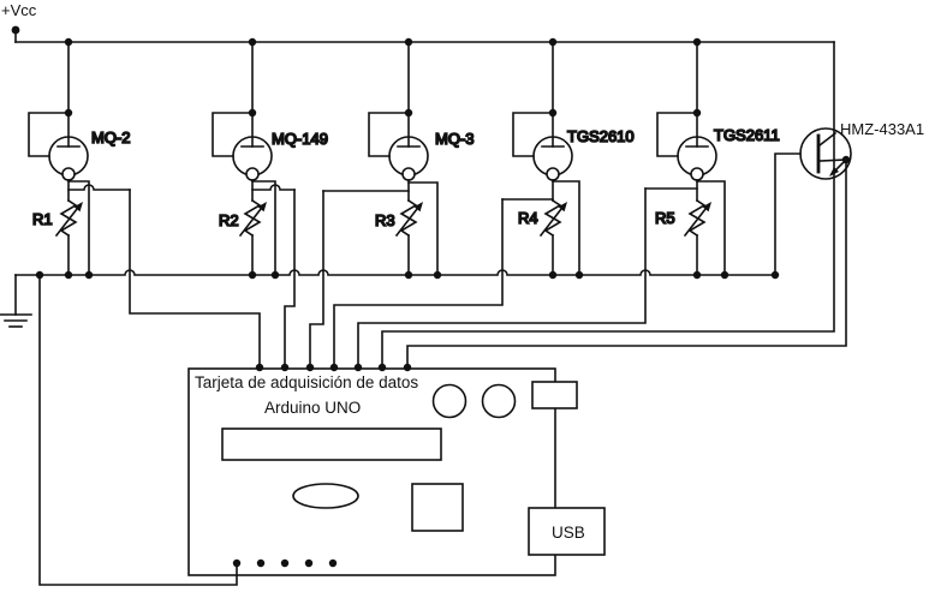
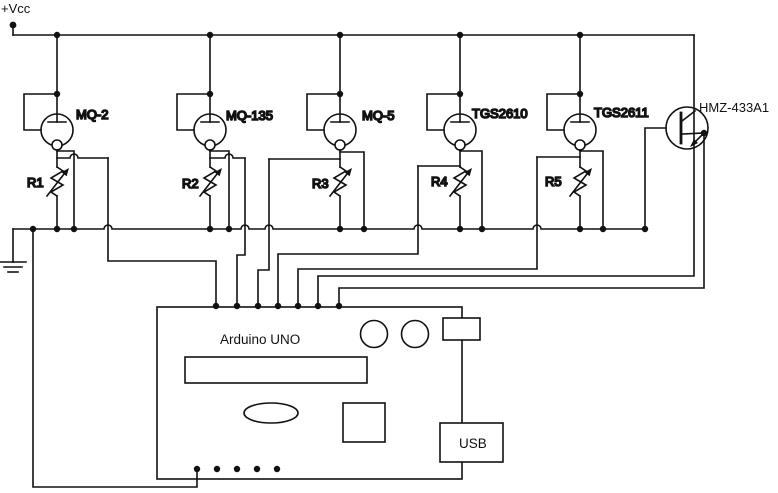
  MQ-2
  R1
- MQ-149
+ MQ-135
  R2
- MQ-3
+ MQ-5
  R3
  TGS2610
  R4
  TGS2611
  R5
  +Vcc
  HMZ-433A1
- Tarjeta de adquisición de datos
  Arduino UNO
  USB
